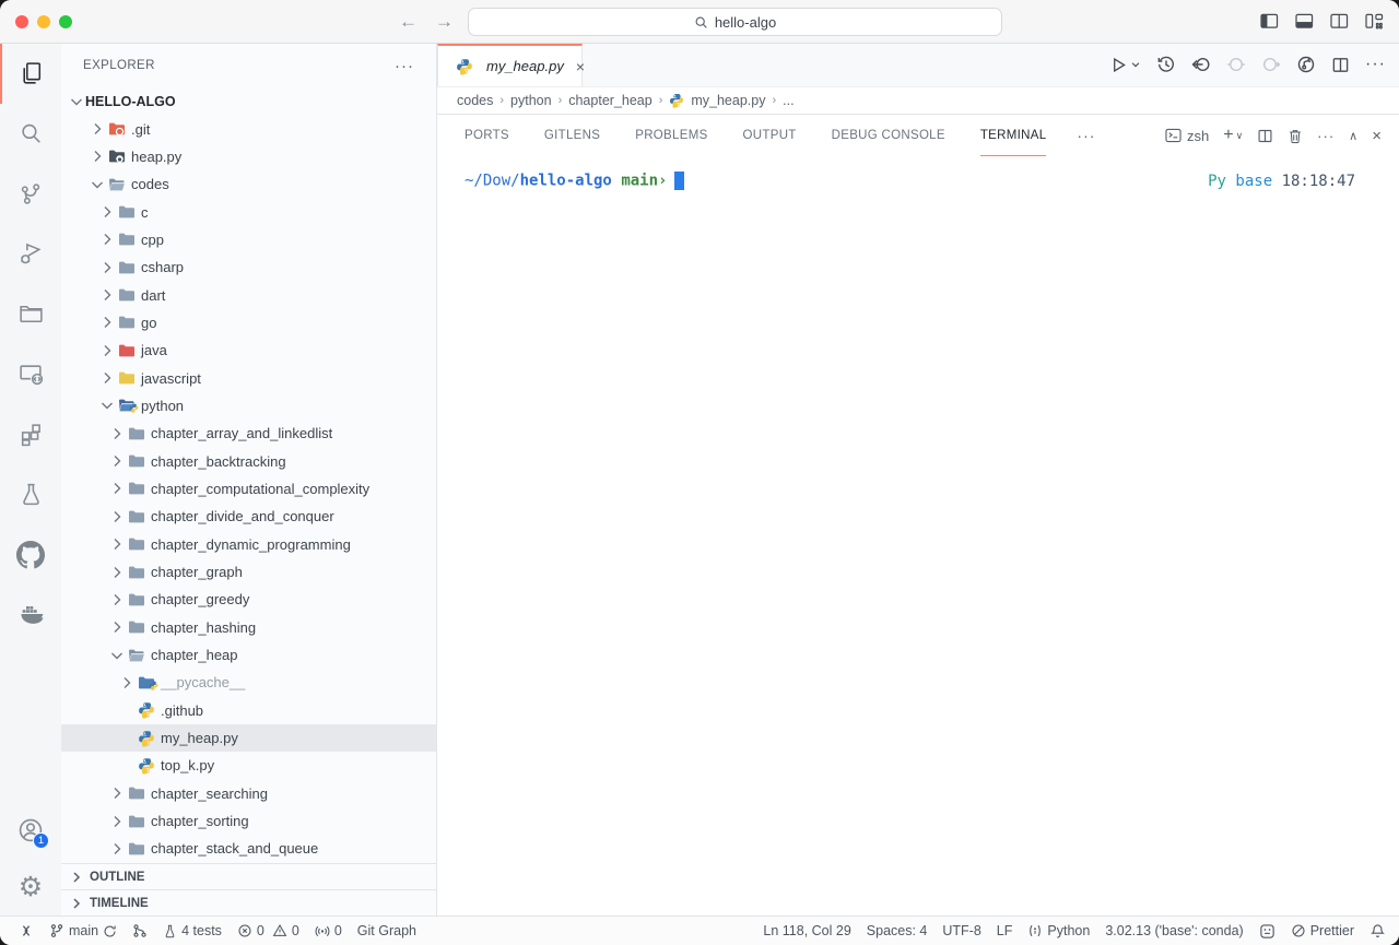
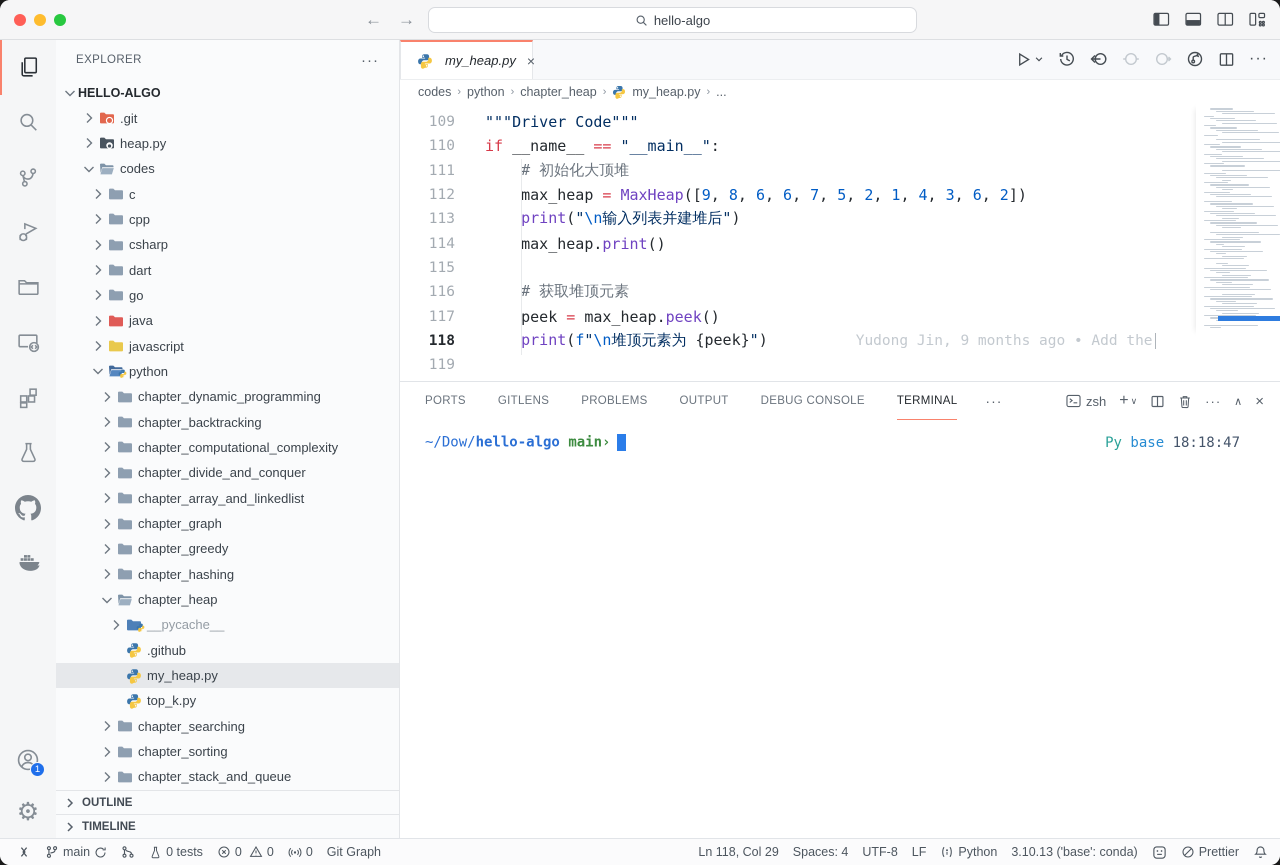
  ←
  →
  hello-algo
  1
  ⚙
  EXPLORER
  ···
  HELLO-ALGO
  .git
  heap.py
  codes
  c
  cpp
  csharp
  dart
  go
  java
  javascript
  python
- chapter_array_and_linkedlist
+ chapter_dynamic_programming
  chapter_backtracking
  chapter_computational_complexity
  chapter_divide_and_conquer
- chapter_dynamic_programming
+ chapter_array_and_linkedlist
  chapter_graph
  chapter_greedy
  chapter_hashing
  chapter_heap
  __pycache__
  .github
  my_heap.py
  top_k.py
  chapter_searching
  chapter_sorting
  chapter_stack_and_queue
  OUTLINE
  TIMELINE
  my_heap.py
  ×
  ···
  codes
  ›
  python
  ›
  chapter_heap
  ›
  my_heap.py
  ›
  ...
+ 109
+ """Driver Code"""
+ 110
+ if __name__ == "__main__":
+ 111
+ # 初始化大顶堆
+ 112
+ max_heap = MaxHeap([9, 8, 6, 6, 7, 5, 2, 1, 4, 3, 6, 2])
+ 113
+ print("\n输入列表并建堆后")
+ 114
+ max_heap.print()
+ 115
+ 116
+ # 获取堆顶元素
+ 117
+ peek = max_heap.peek()
+ 118
+ print(f"\n堆顶元素为 {peek}") Yudong Jin, 9 months ago • Add the
+ 119
  PORTS
  GITLENS
  PROBLEMS
  OUTPUT
  DEBUG CONSOLE
  TERMINAL
  ···
  zsh
  +
  ∨
  ···
  ∧
  ×
  ~/Dow/hello-algo main›
  Py base 18:18:47
  main
- 4 tests
+ 0 tests
  0
  0
  0
  Git Graph
  Ln 118, Col 29
  Spaces: 4
  UTF-8
  LF
  Python
- 3.02.13 ('base': conda)
+ 3.10.13 ('base': conda)
  Prettier
